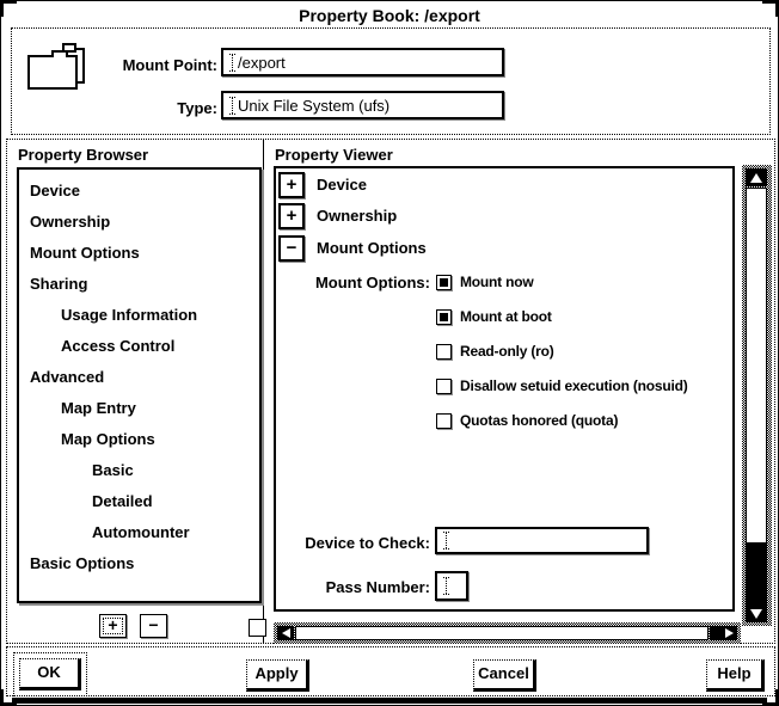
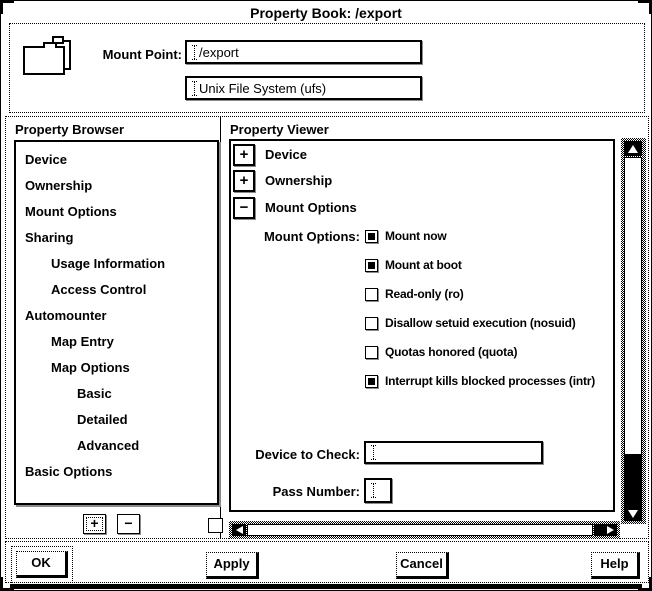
  Property Book: /export
  Mount Point:
  /export
- Type:
  Unix File System (ufs)
  Property Browser
  Device
  Ownership
  Mount Options
  Sharing
  Usage Information
  Access Control
- Advanced
+ Automounter
  Map Entry
  Map Options
  Basic
  Detailed
- Automounter
+ Advanced
  Basic Options
  +
  −
  Property Viewer
  +
  Device
  +
  Ownership
  −
  Mount Options
  Mount Options:
  Mount now
  Mount at boot
  Read-only (ro)
  Disallow setuid execution (nosuid)
  Quotas honored (quota)
+ Interrupt kills blocked processes (intr)
  Device to Check:
  Pass Number:
  OK
  Apply
  Cancel
  Help
